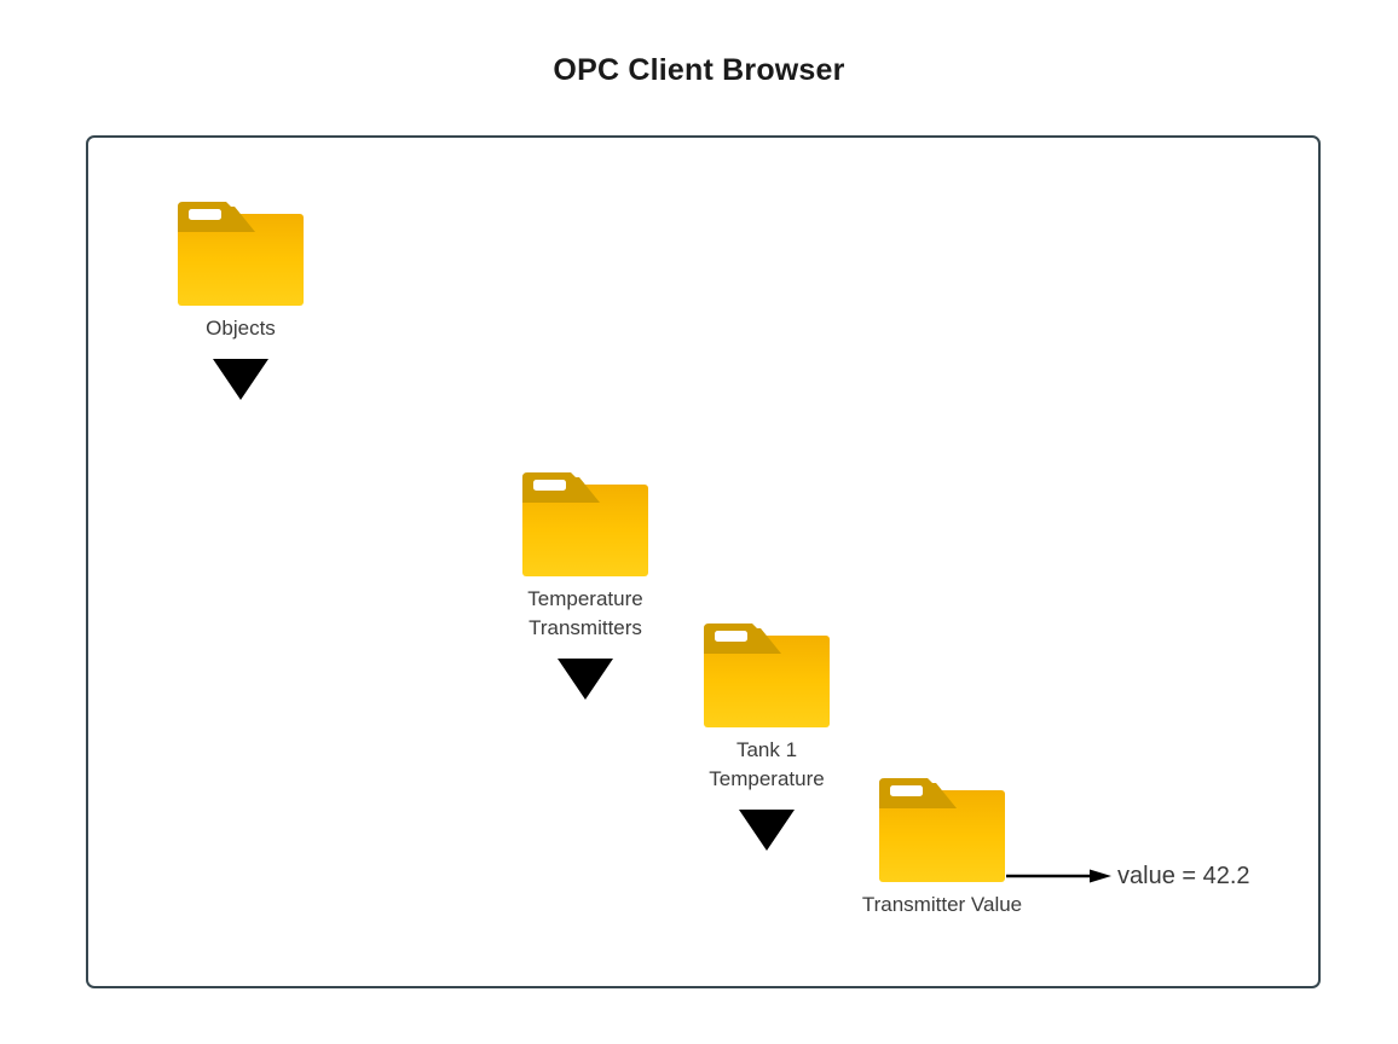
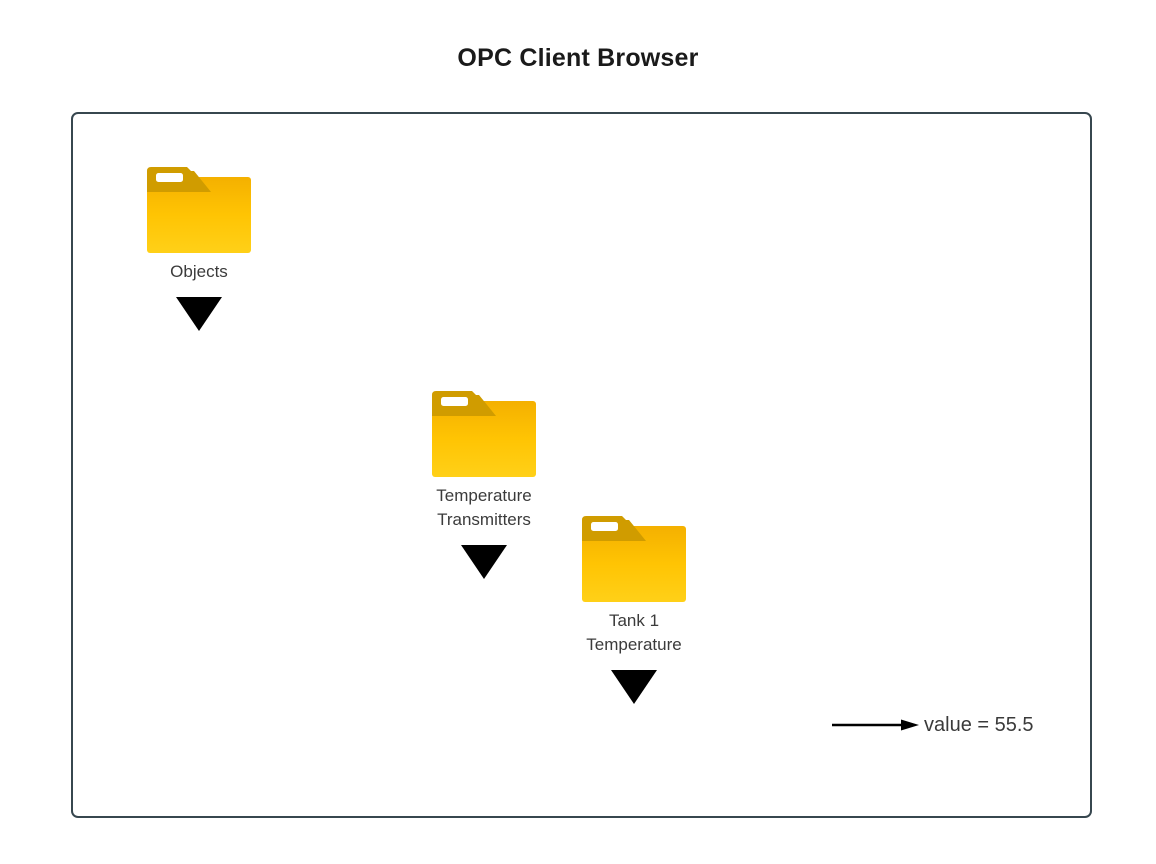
  OPC Client Browser
  Objects
  Temperature
  Transmitters
  Tank 1
  Temperature
- Transmitter Value
- value = 42.2
+ value = 55.5
